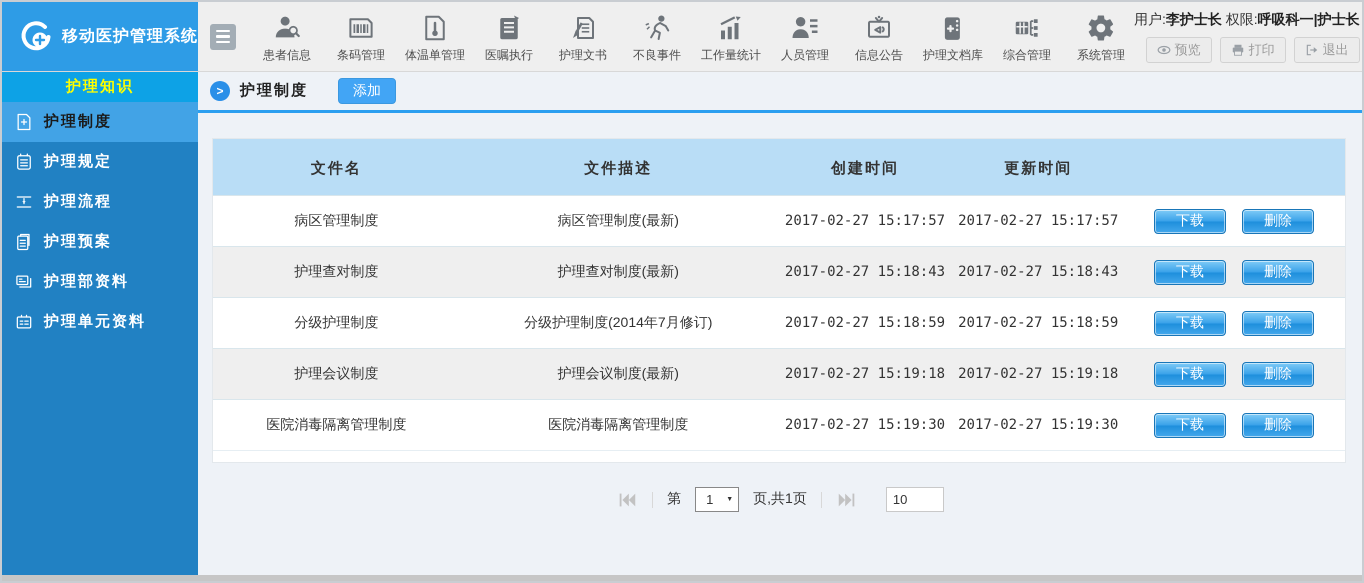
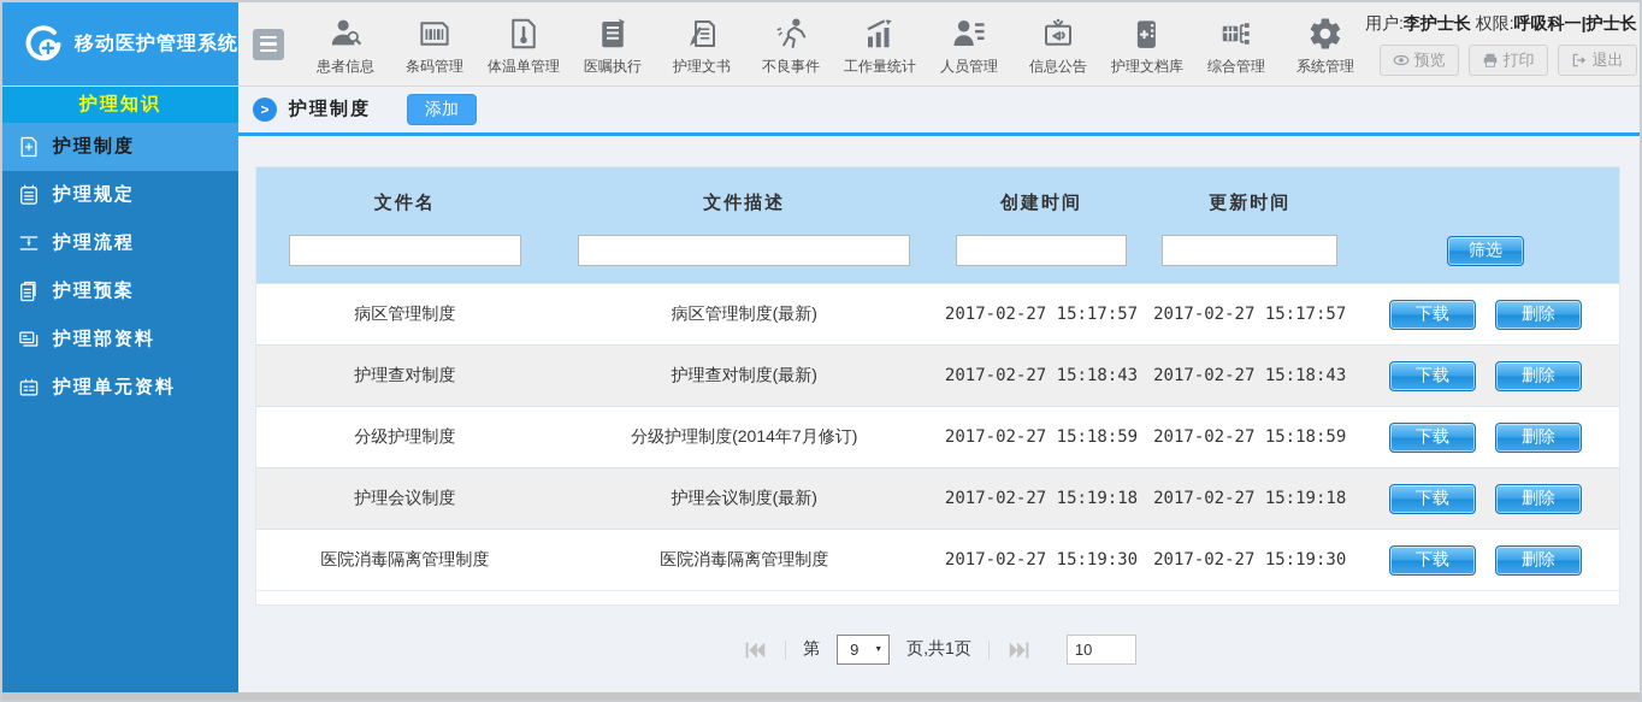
  移动医护管理系统
  患者信息
  条码管理
  体温单管理
  医嘱执行
  护理文书
  不良事件
  工作量统计
  人员管理
  信息公告
  护理文档库
  综合管理
  系统管理
  用户:李护士长 权限:呼吸科一|护士长
  预览
  打印
  退出
  护理知识
  护理制度
  护理规定
  护理流程
  护理预案
  护理部资料
  护理单元资料
  >
  护理制度
  添加
  文件名
  文件描述
  创建时间
  更新时间
+ 筛选
  病区管理制度
  病区管理制度(最新)
  2017-02-27 15:17:57
  2017-02-27 15:17:57
  下载
  删除
  护理查对制度
  护理查对制度(最新)
  2017-02-27 15:18:43
  2017-02-27 15:18:43
  下载
  删除
  分级护理制度
  分级护理制度(2014年7月修订)
  2017-02-27 15:18:59
  2017-02-27 15:18:59
  下载
  删除
  护理会议制度
  护理会议制度(最新)
  2017-02-27 15:19:18
  2017-02-27 15:19:18
  下载
  删除
  医院消毒隔离管理制度
  医院消毒隔离管理制度
  2017-02-27 15:19:30
  2017-02-27 15:19:30
  下载
  删除
  第
- 1
+ 9
  页,共1页
  10
